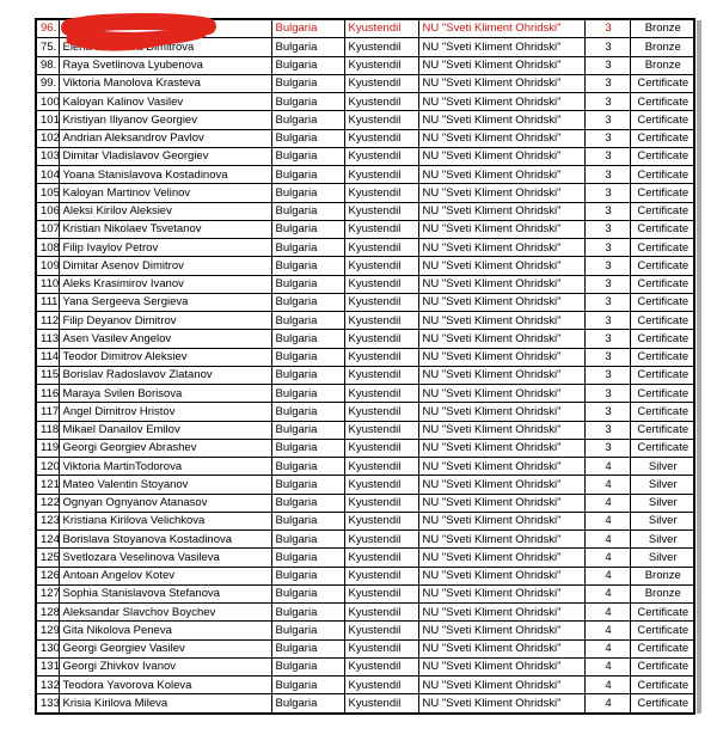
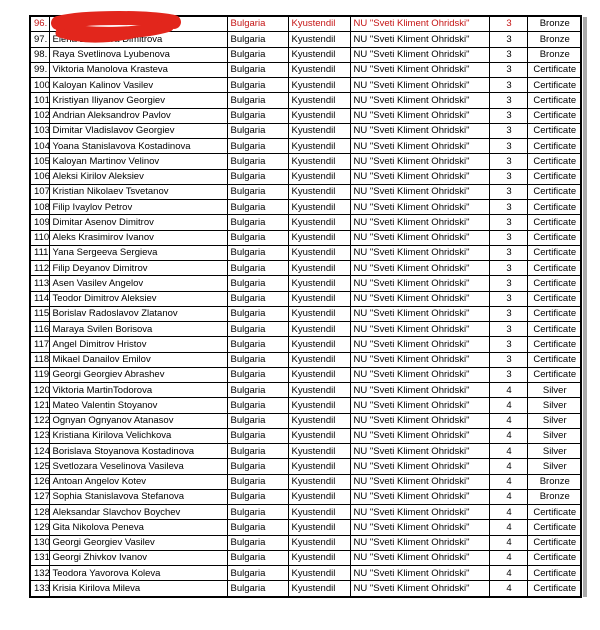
  96.		Bulgaria	Kyustendil	NU "Sveti Kliment Ohridski"	3	Bronze
- 75.	Eleimitrova	Bulgaria	Kyustendil	NU "Sveti Kliment Ohridski"	3	Bronze
+ 97.	Eleimitrova	Bulgaria	Kyustendil	NU "Sveti Kliment Ohridski"	3	Bronze
  98.	Raya Svetlinova Lyubenova	Bulgaria	Kyustendil	NU "Sveti Kliment Ohridski"	3	Bronze
  99.	Viktoria Manolova Krasteva	Bulgaria	Kyustendil	NU "Sveti Kliment Ohridski"	3	Certificate
  100	Kaloyan Kalinov Vasilev	Bulgaria	Kyustendil	NU "Sveti Kliment Ohridski"	3	Certificate
  101	Kristiyan Iliyanov Georgiev	Bulgaria	Kyustendil	NU "Sveti Kliment Ohridski"	3	Certificate
  102	Andrian Aleksandrov Pavlov	Bulgaria	Kyustendil	NU "Sveti Kliment Ohridski"	3	Certificate
  103	Dimitar Vladislavov Georgiev	Bulgaria	Kyustendil	NU "Sveti Kliment Ohridski"	3	Certificate
  104	Yoana Stanislavova Kostadinova	Bulgaria	Kyustendil	NU "Sveti Kliment Ohridski"	3	Certificate
  105	Kaloyan Martinov Velinov	Bulgaria	Kyustendil	NU "Sveti Kliment Ohridski"	3	Certificate
  106	Aleksi Kirilov Aleksiev	Bulgaria	Kyustendil	NU "Sveti Kliment Ohridski"	3	Certificate
  107	Kristian Nikolaev Tsvetanov	Bulgaria	Kyustendil	NU "Sveti Kliment Ohridski"	3	Certificate
  108	Filip Ivaylov Petrov	Bulgaria	Kyustendil	NU "Sveti Kliment Ohridski"	3	Certificate
  109	Dimitar Asenov Dimitrov	Bulgaria	Kyustendil	NU "Sveti Kliment Ohridski"	3	Certificate
  110	Aleks Krasimirov Ivanov	Bulgaria	Kyustendil	NU "Sveti Kliment Ohridski"	3	Certificate
  111	Yana Sergeeva Sergieva	Bulgaria	Kyustendil	NU "Sveti Kliment Ohridski"	3	Certificate
  112	Filip Deyanov Dimitrov	Bulgaria	Kyustendil	NU "Sveti Kliment Ohridski"	3	Certificate
  113	Asen Vasilev Angelov	Bulgaria	Kyustendil	NU "Sveti Kliment Ohridski"	3	Certificate
  114	Teodor Dimitrov Aleksiev	Bulgaria	Kyustendil	NU "Sveti Kliment Ohridski"	3	Certificate
  115	Borislav Radoslavov Zlatanov	Bulgaria	Kyustendil	NU "Sveti Kliment Ohridski"	3	Certificate
  116	Maraya Svilen Borisova	Bulgaria	Kyustendil	NU "Sveti Kliment Ohridski"	3	Certificate
  117	Angel Dimitrov Hristov	Bulgaria	Kyustendil	NU "Sveti Kliment Ohridski"	3	Certificate
  118	Mikael Danailov Emilov	Bulgaria	Kyustendil	NU "Sveti Kliment Ohridski"	3	Certificate
  119	Georgi Georgiev Abrashev	Bulgaria	Kyustendil	NU "Sveti Kliment Ohridski"	3	Certificate
  120	Viktoria MartinTodorova	Bulgaria	Kyustendil	NU "Sveti Kliment Ohridski"	4	Silver
  121	Mateo Valentin Stoyanov	Bulgaria	Kyustendil	NU "Sveti Kliment Ohridski"	4	Silver
  122	Ognyan Ognyanov Atanasov	Bulgaria	Kyustendil	NU "Sveti Kliment Ohridski"	4	Silver
  123	Kristiana Kirilova Velichkova	Bulgaria	Kyustendil	NU "Sveti Kliment Ohridski"	4	Silver
  124	Borislava Stoyanova Kostadinova	Bulgaria	Kyustendil	NU "Sveti Kliment Ohridski"	4	Silver
  125	Svetlozara Veselinova Vasileva	Bulgaria	Kyustendil	NU "Sveti Kliment Ohridski"	4	Silver
  126	Antoan Angelov Kotev	Bulgaria	Kyustendil	NU "Sveti Kliment Ohridski"	4	Bronze
  127	Sophia Stanislavova Stefanova	Bulgaria	Kyustendil	NU "Sveti Kliment Ohridski"	4	Bronze
  128	Aleksandar Slavchov Boychev	Bulgaria	Kyustendil	NU "Sveti Kliment Ohridski"	4	Certificate
  129	Gita Nikolova Peneva	Bulgaria	Kyustendil	NU "Sveti Kliment Ohridski"	4	Certificate
  130	Georgi Georgiev Vasilev	Bulgaria	Kyustendil	NU "Sveti Kliment Ohridski"	4	Certificate
  131	Georgi Zhivkov Ivanov	Bulgaria	Kyustendil	NU "Sveti Kliment Ohridski"	4	Certificate
  132	Teodora Yavorova Koleva	Bulgaria	Kyustendil	NU "Sveti Kliment Ohridski"	4	Certificate
  133	Krisia Kirilova Mileva	Bulgaria	Kyustendil	NU "Sveti Kliment Ohridski"	4	Certificate
